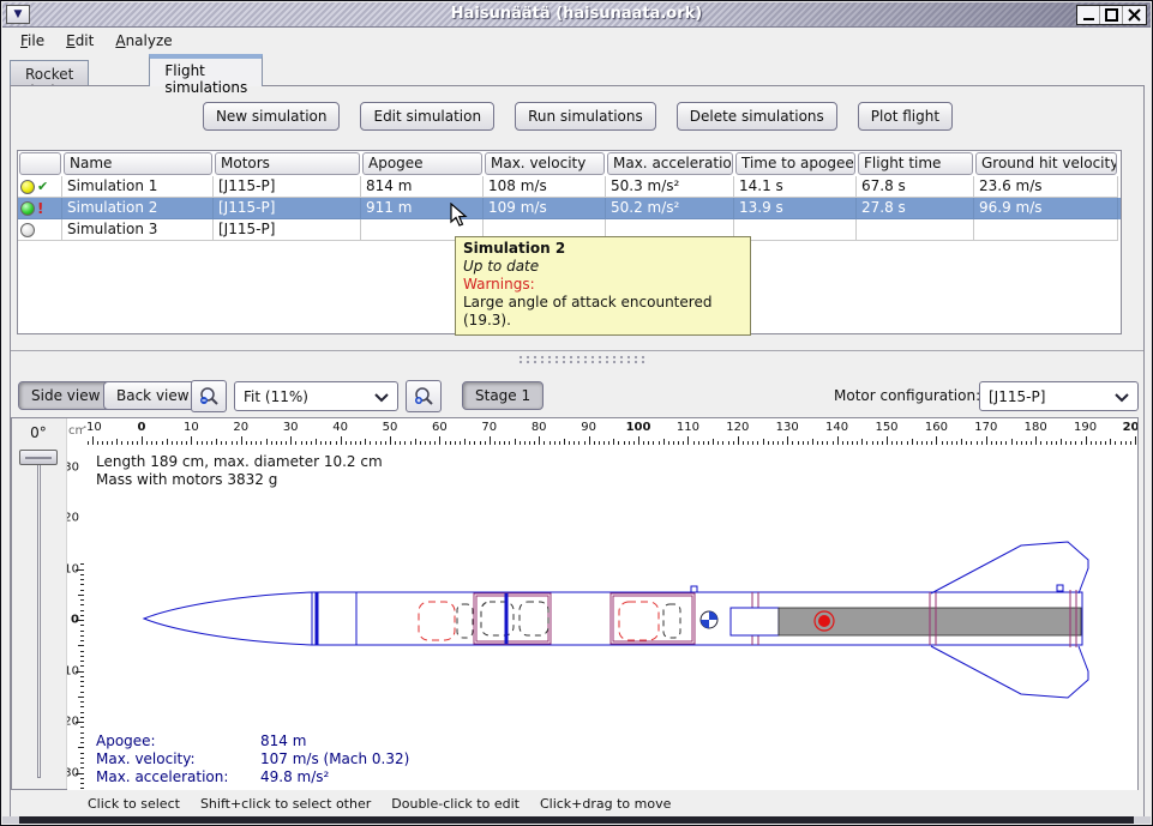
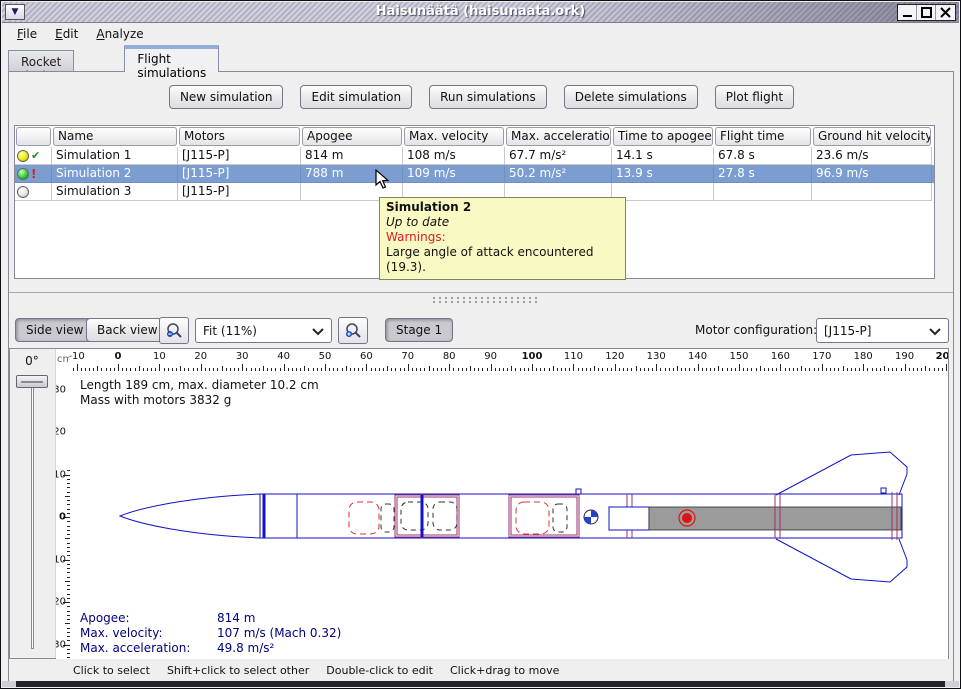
  ▼
  Haisunäätä (haisunaata.ork)
  File
  Edit
  Analyze
  Flight simulations
  New simulation
  Edit simulation
  Run simulations
  Delete simulations
  Plot flight
  Name
  Motors
  Apogee
  Max. velocity
  Max. acceleratio
  Time to apogee
  Flight time
  Ground hit velocity
  ✔
  Simulation 1
  [J115-P]
  814 m
  108 m/s
- 50.3 m/s²
+ 67.7 m/s²
  14.1 s
  67.8 s
  23.6 m/s
  !
  Simulation 2
  [J115-P]
- 911 m
+ 788 m
  109 m/s
  50.2 m/s²
  13.9 s
  27.8 s
  96.9 m/s
  Simulation 3
  [J115-P]
  Side view
  Back view
  Fit (11%)
  Stage 1
  Motor configuration
  [J115-P]
  0°
  cm
  -10
  0
  10
  20
  30
  40
  50
  60
  70
  80
  90
  100
  110
  120
  130
  140
  150
  160
  170
  180
  190
  0
  10
  20
  30
  Length 189 cm, max. diameter 10.2 cm
  Mass with motors 3832 g
  Apogee:
  814 m
  Max. velocity:
  107 m/s (Mach 0.32)
  Max. acceleration:
  49.8 m/s²
  Click to select Shift+click to select other Double-click to edit Click+drag to move
  Simulation 2
  Up to date
  Warnings:
  Large angle of attack encountered (19.3).
